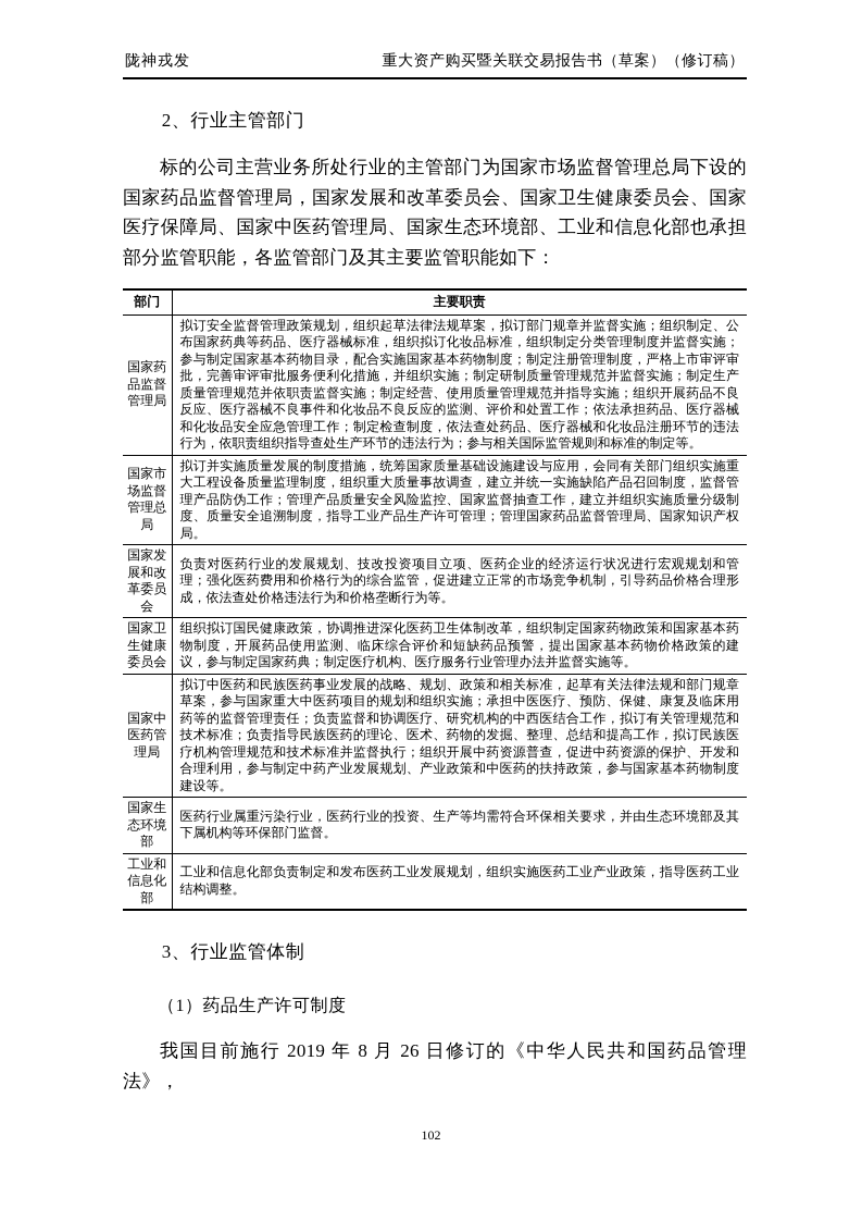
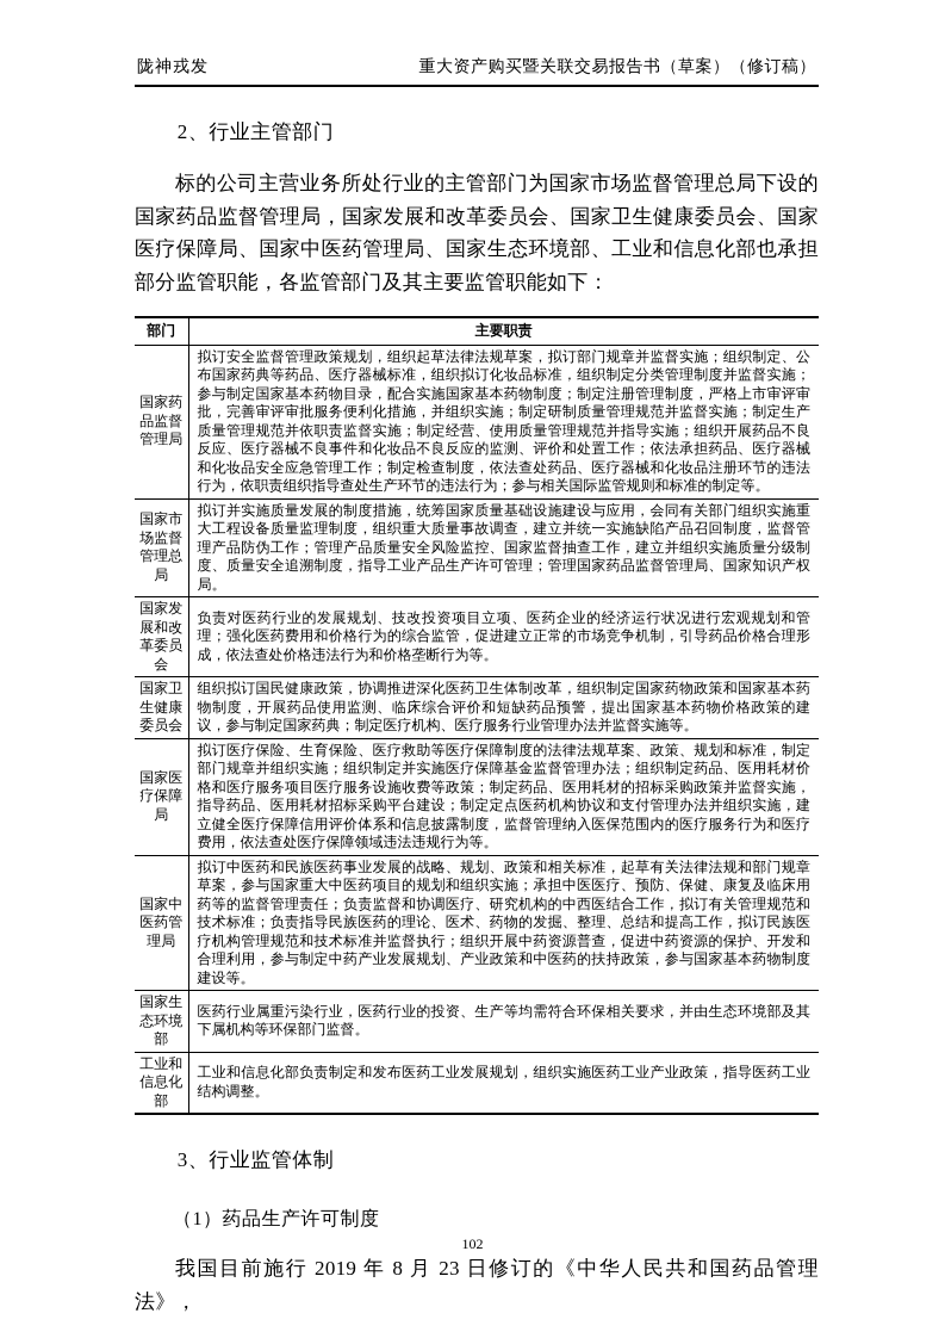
  陇神戎发
  重大资产购买暨关联交易报告书（草案）（修订稿）
  2、行业主管部门
  标的公司主营业务所处行业的主管部门为国家市场监督管理总局下设的国家药品监督管理局，国家发展和改革委员会、国家卫生健康委员会、国家医疗保障局、国家中医药管理局、国家生态环境部、工业和信息化部也承担部分监管职能，各监管部门及其主要监管职能如下：
  部门	主要职责
  国家药品监督管理局	拟订安全监督管理政策规划，组织起草法律法规草案，拟订部门规章并监督实施；组织制定、公布国家药典等药品、医疗器械标准，组织拟订化妆品标准，组织制定分类管理制度并监督实施；参与制定国家基本药物目录，配合实施国家基本药物制度；制定注册管理制度，严格上市审评审批，完善审评审批服务便利化措施，并组织实施；制定研制质量管理规范并监督实施；制定生产质量管理规范并依职责监督实施；制定经营、使用质量管理规范并指导实施；组织开展药品不良反应、医疗器械不良事件和化妆品不良反应的监测、评价和处置工作；依法承担药品、医疗器械和化妆品安全应急管理工作；制定检查制度，依法查处药品、医疗器械和化妆品注册环节的违法行为，依职责组织指导查处生产环节的违法行为；参与相关国际监管规则和标准的制定等。
  国家市场监督管理总局	拟订并实施质量发展的制度措施，统筹国家质量基础设施建设与应用，会同有关部门组织实施重大工程设备质量监理制度，组织重大质量事故调查，建立并统一实施缺陷产品召回制度，监督管理产品防伪工作；管理产品质量安全风险监控、国家监督抽查工作，建立并组织实施质量分级制度、质量安全追溯制度，指导工业产品生产许可管理；管理国家药品监督管理局、国家知识产权局。
  国家发展和改革委员会	负责对医药行业的发展规划、技改投资项目立项、医药企业的经济运行状况进行宏观规划和管理；强化医药费用和价格行为的综合监管，促进建立正常的市场竞争机制，引导药品价格合理形成，依法查处价格违法行为和价格垄断行为等。
  国家卫生健康委员会	组织拟订国民健康政策，协调推进深化医药卫生体制改革，组织制定国家药物政策和国家基本药物制度，开展药品使用监测、临床综合评价和短缺药品预警，提出国家基本药物价格政策的建议，参与制定国家药典；制定医疗机构、医疗服务行业管理办法并监督实施等。
+ 国家医疗保障局	拟订医疗保险、生育保险、医疗救助等医疗保障制度的法律法规草案、政策、规划和标准，制定部门规章并组织实施；组织制定并实施医疗保障基金监督管理办法；组织制定药品、医用耗材价格和医疗服务项目医疗服务设施收费等政策；制定药品、医用耗材的招标采购政策并监督实施，指导药品、医用耗材招标采购平台建设；制定定点医药机构协议和支付管理办法并组织实施，建立健全医疗保障信用评价体系和信息披露制度，监督管理纳入医保范围内的医疗服务行为和医疗费用，依法查处医疗保障领域违法违规行为等。
  国家中医药管理局	拟订中医药和民族医药事业发展的战略、规划、政策和相关标准，起草有关法律法规和部门规章草案，参与国家重大中医药项目的规划和组织实施；承担中医医疗、预防、保健、康复及临床用药等的监督管理责任；负责监督和协调医疗、研究机构的中西医结合工作，拟订有关管理规范和技术标准；负责指导民族医药的理论、医术、药物的发掘、整理、总结和提高工作，拟订民族医疗机构管理规范和技术标准并监督执行；组织开展中药资源普查，促进中药资源的保护、开发和合理利用，参与制定中药产业发展规划、产业政策和中医药的扶持政策，参与国家基本药物制度建设等。
  国家生态环境部	医药行业属重污染行业，医药行业的投资、生产等均需符合环保相关要求，并由生态环境部及其下属机构等环保部门监督。
  工业和信息化部	工业和信息化部负责制定和发布医药工业发展规划，组织实施医药工业产业政策，指导医药工业结构调整。
  3、行业监管体制
  （1）药品生产许可制度
- 我国目前施行 2019 年 8 月 26 日修订的《中华人民共和国药品管理法》，
+ 我国目前施行 2019 年 8 月 23 日修订的《中华人民共和国药品管理法》，
  102
